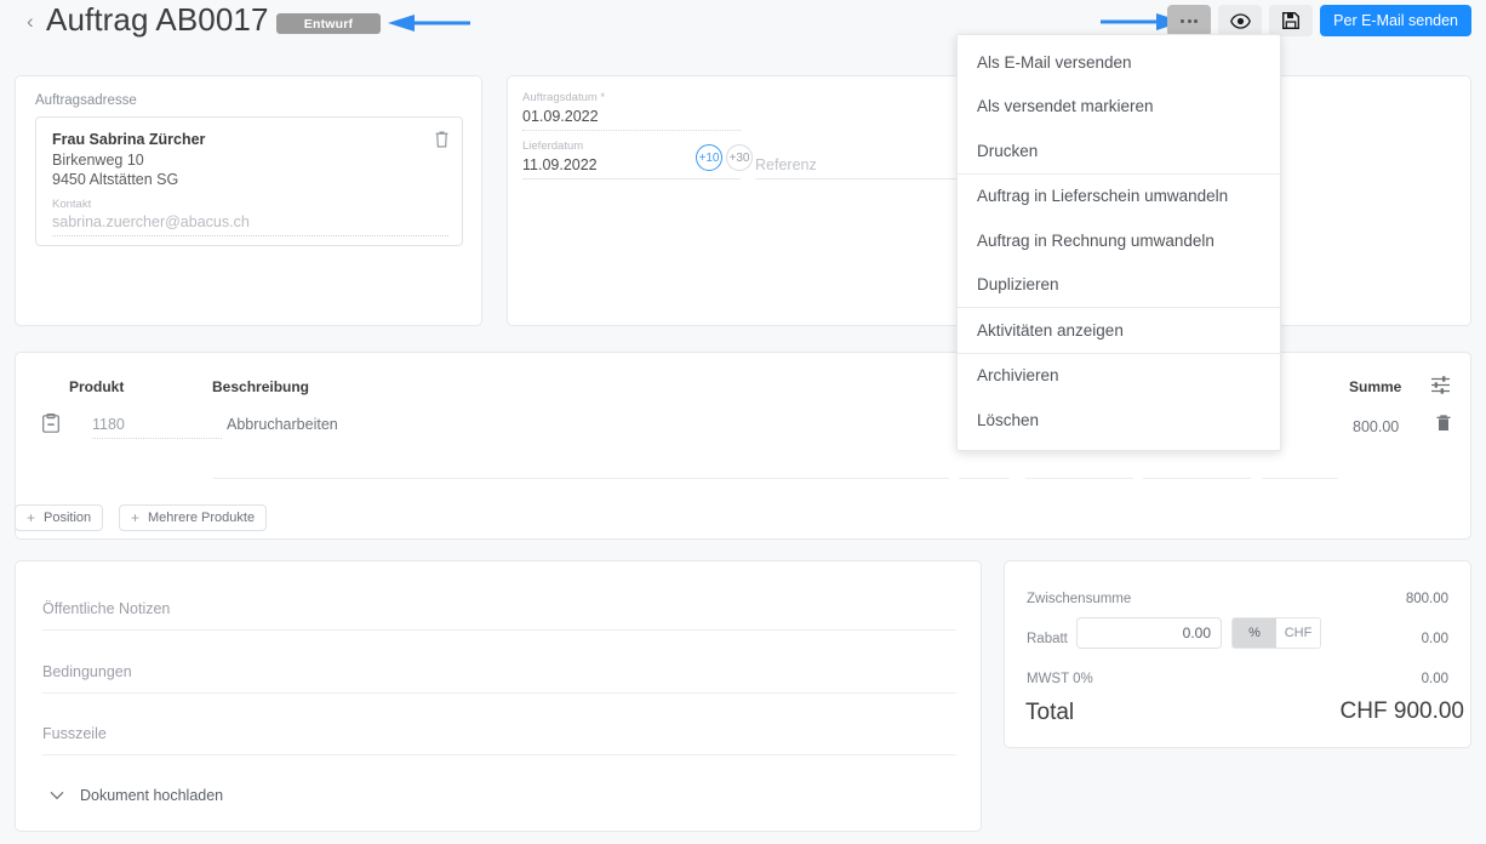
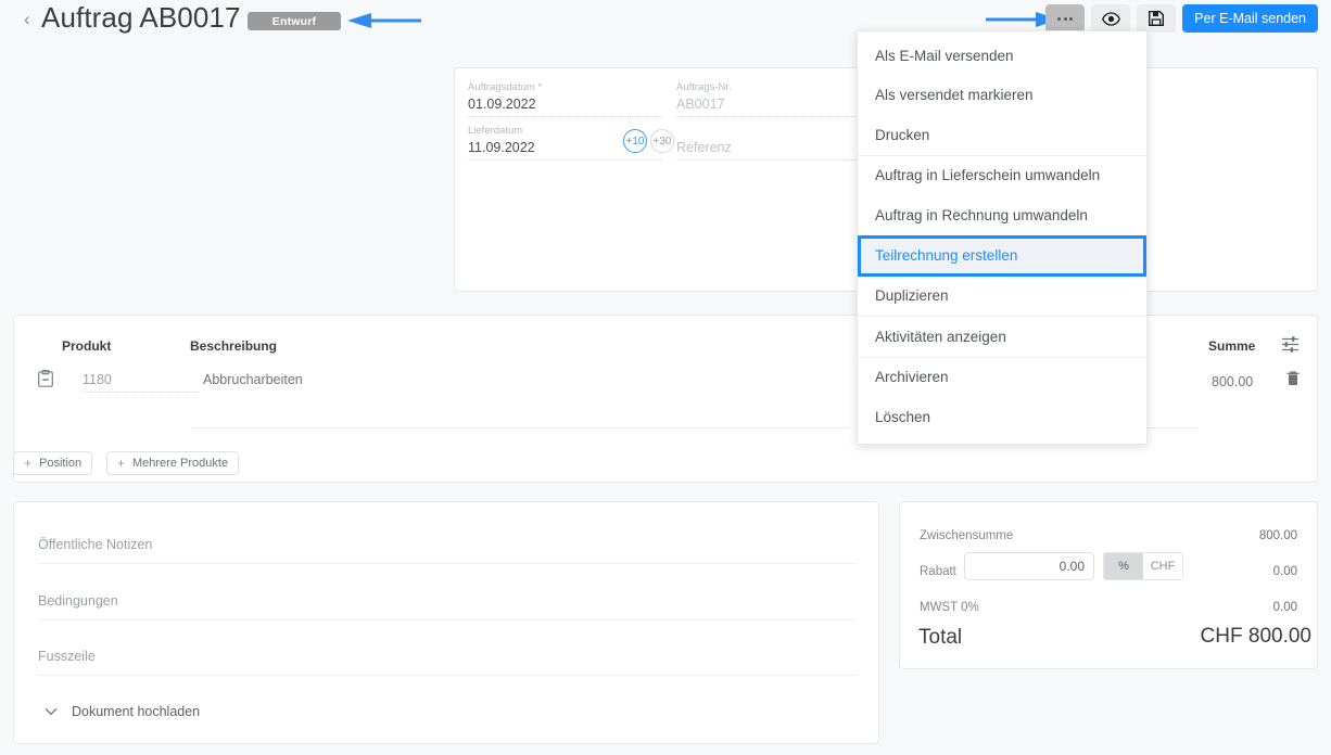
  ‹
  Auftrag AB0017
  Entwurf
  Per E-Mail senden
- Auftragsadresse
- Frau Sabrina Zürcher
- Birkenweg 10
- 9450 Altstätten SG
- Kontakt
- sabrina.zuercher@abacus.ch
  Auftragsdatum *
  01.09.2022
+ Auftrags-Nr.
+ AB0017
  Lieferdatum
  11.09.2022
  +10
  +30
  Referenz
  Produkt
  Beschreibung
  Summe
  1180
  Abbrucharbeiten
  800.00
  +
  Position
  +
  Mehrere Produkte
  Öffentliche Notizen
  Bedingungen
  Fusszeile
  Dokument hochladen
  Zwischensumme
  800.00
  Rabatt
  0.00
  MWST 0%
  0.00
  0.00
  %
  CHF
  Total
- CHF 900.00
+ CHF 800.00
  Als E-Mail versenden
  Als versendet markieren
  Drucken
  Auftrag in Lieferschein umwandeln
  Auftrag in Rechnung umwandeln
+ Teilrechnung erstellen
  Duplizieren
  Aktivitäten anzeigen
  Archivieren
  Löschen
